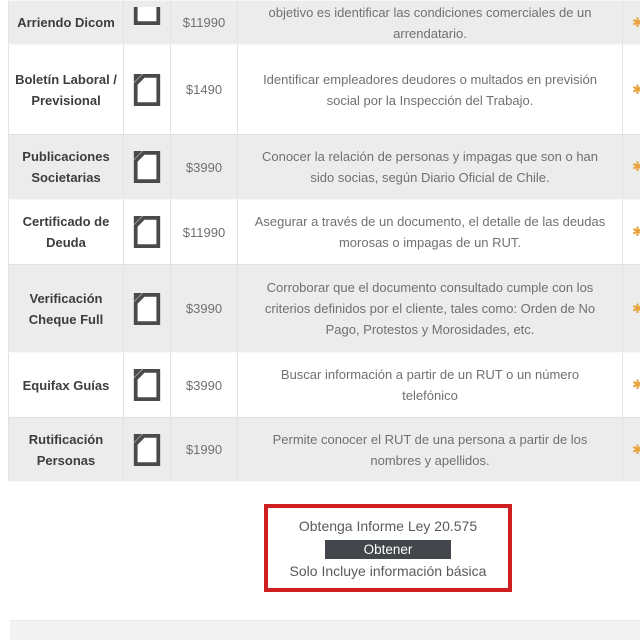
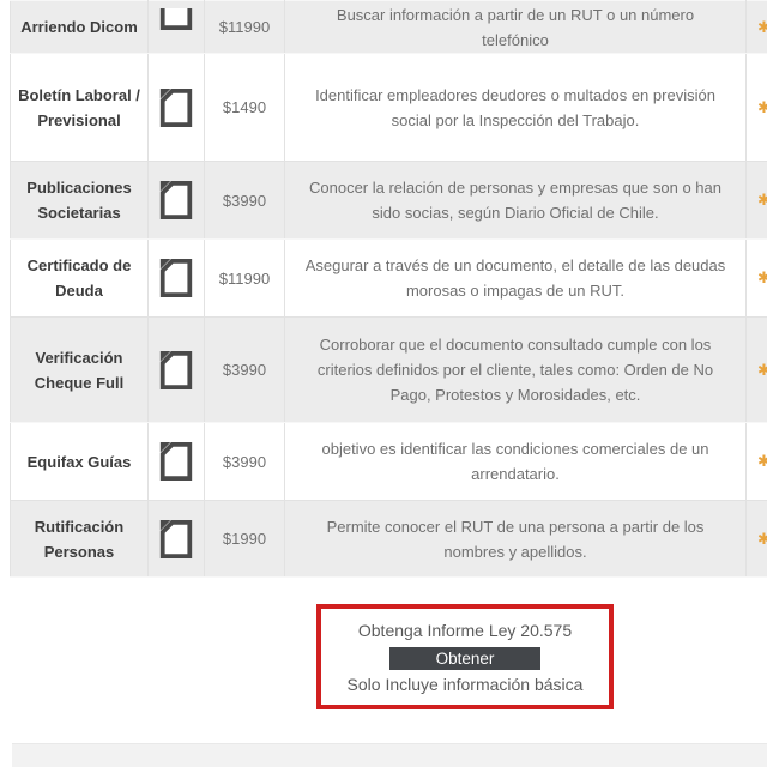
- Arriendo Dicom		$11990	objetivo es identificar las condiciones comerciales de un arrendatario.	✱
+ Arriendo Dicom		$11990	Buscar información a partir de un RUT o un número telefónico	✱
  Boletín Laboral / Previsional		$1490	Identificar empleadores deudores o multados en previsión social por la Inspección del Trabajo.	✱
- Publicaciones Societarias		$3990	Conocer la relación de personas y impagas que son o han sido socias, según Diario Oficial de Chile.	✱
+ Publicaciones Societarias		$3990	Conocer la relación de personas y empresas que son o han sido socias, según Diario Oficial de Chile.	✱
  Certificado de Deuda		$11990	Asegurar a través de un documento, el detalle de las deudas morosas o impagas de un RUT.	✱
  Verificación Cheque Full		$3990	Corroborar que el documento consultado cumple con los criterios definidos por el cliente, tales como: Orden de No Pago, Protestos y Morosidades, etc.	✱
- Equifax Guías		$3990	Buscar información a partir de un RUT o un número telefónico	✱
+ Equifax Guías		$3990	objetivo es identificar las condiciones comerciales de un arrendatario.	✱
  Rutificación Personas		$1990	Permite conocer el RUT de una persona a partir de los nombres y apellidos.	✱
  Obtenga Informe Ley 20.575
  Obtener
  Solo Incluye información básica
